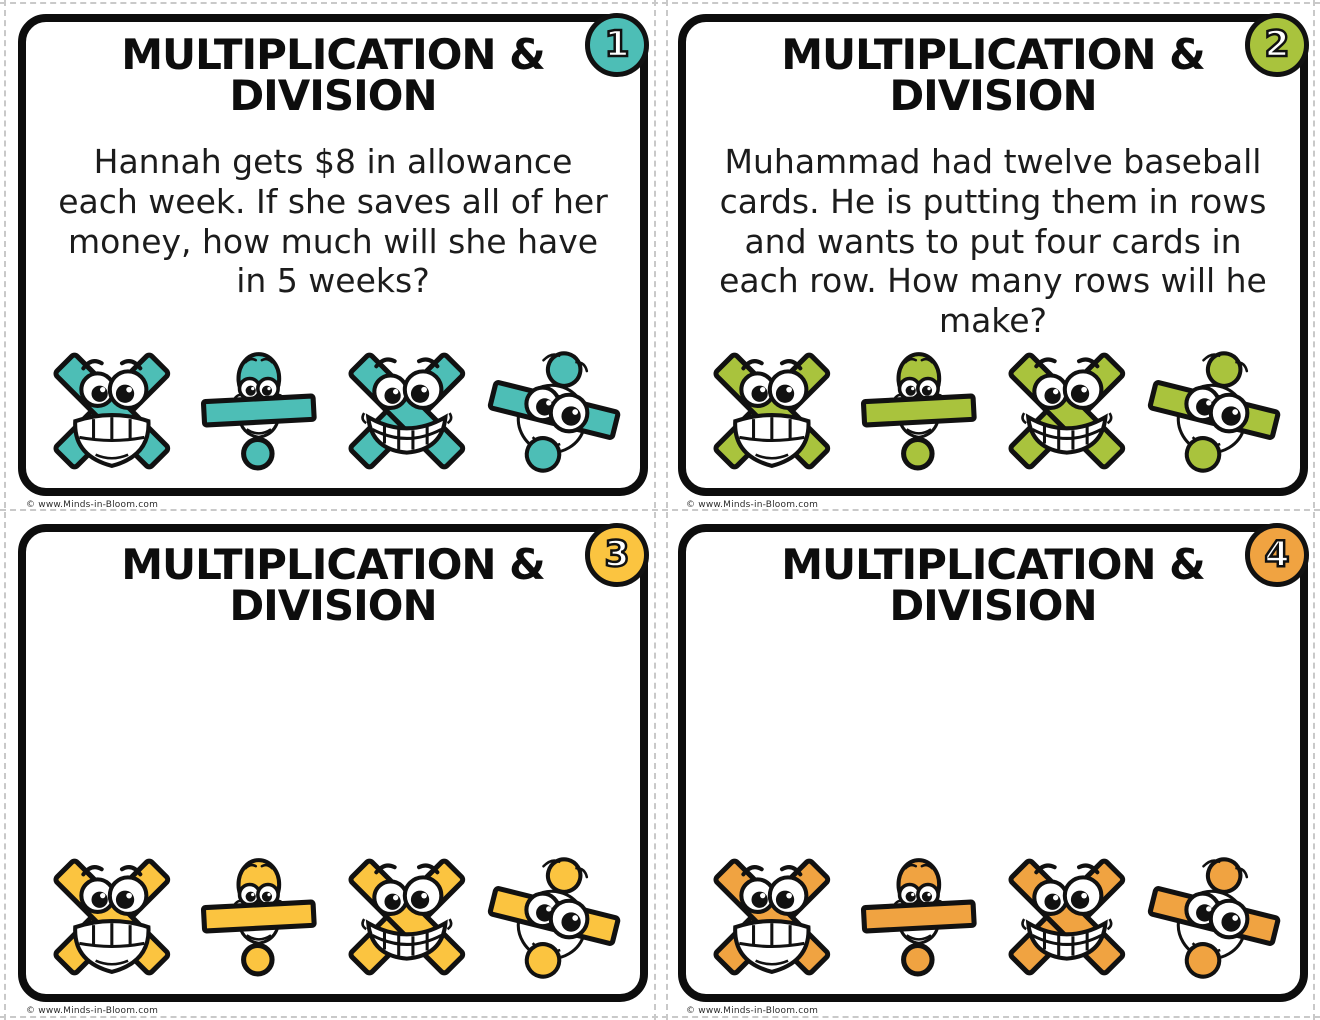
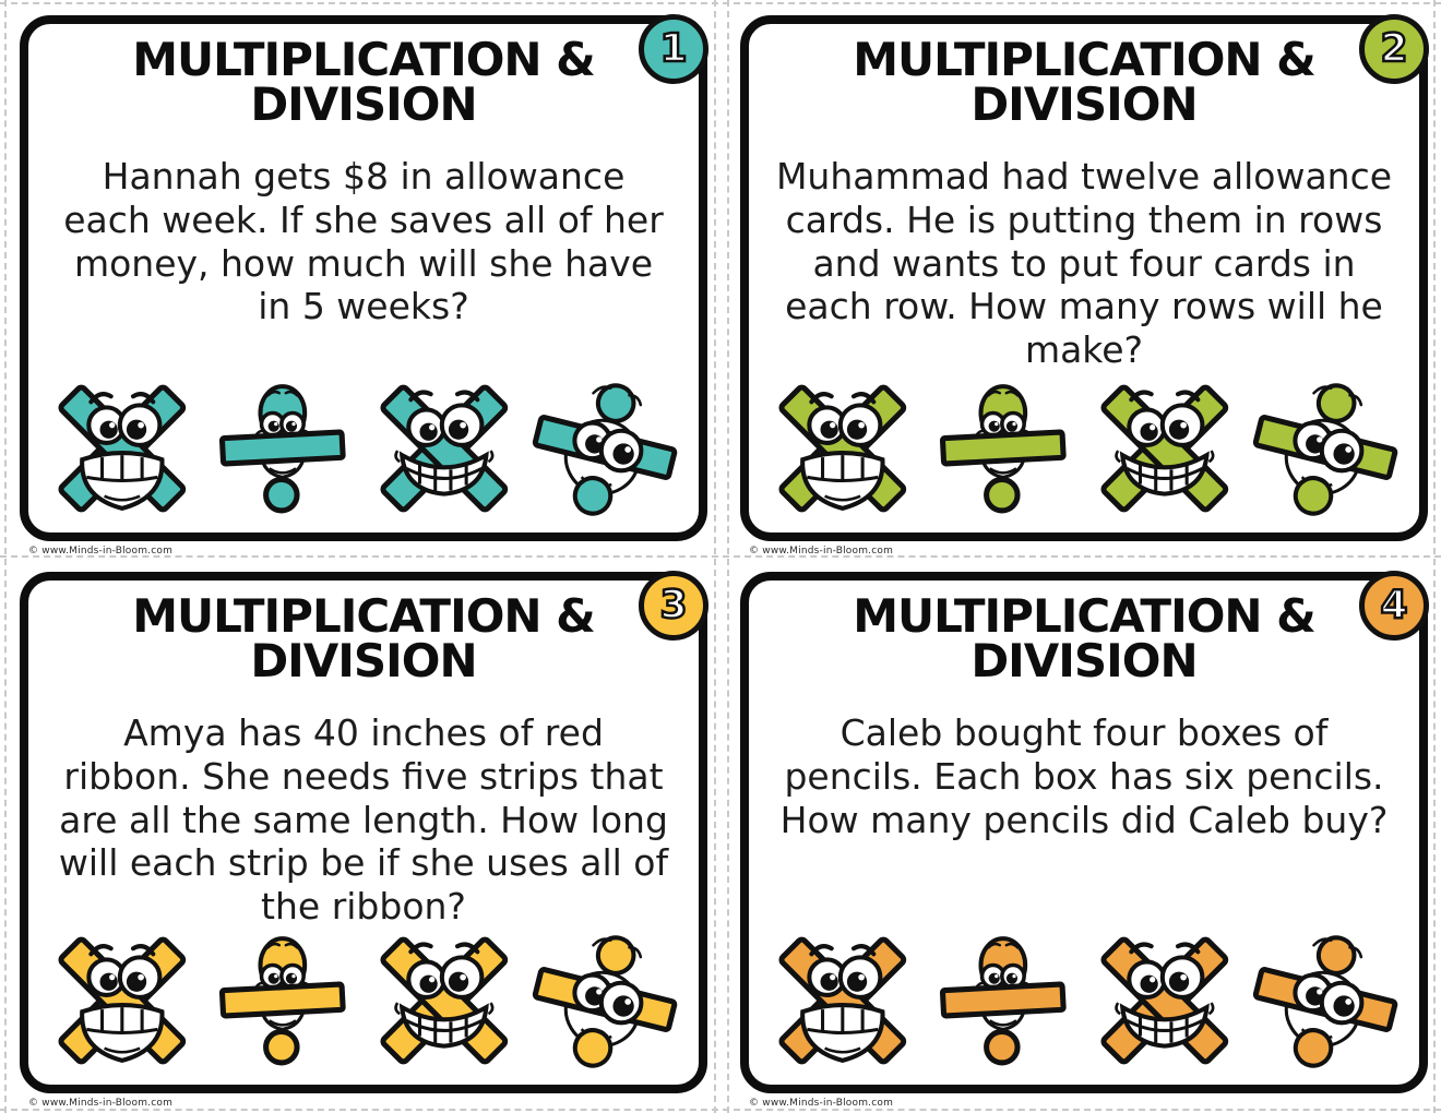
  1
  MULTIPLICATION &
  DIVISION
  Hannah gets $8 in allowance each week. If she saves all of her money, how much will she have in 5 weeks?
  © www.Minds-in-Bloom.com
  2
  MULTIPLICATION &
  DIVISION
- Muhammad had twelve baseball cards. He is putting them in rows and wants to put four cards in each row. How many rows will he make?
+ Muhammad had twelve allowance cards. He is putting them in rows and wants to put four cards in each row. How many rows will he make?
  © www.Minds-in-Bloom.com
  3
  MULTIPLICATION &
  DIVISION
+ Amya has 40 inches of red ribbon. She needs five strips that are all the same length. How long will each strip be if she uses all of the ribbon?
  © www.Minds-in-Bloom.com
  4
  MULTIPLICATION &
  DIVISION
+ Caleb bought four boxes of pencils. Each box has six pencils. How many pencils did Caleb buy?
  © www.Minds-in-Bloom.com
